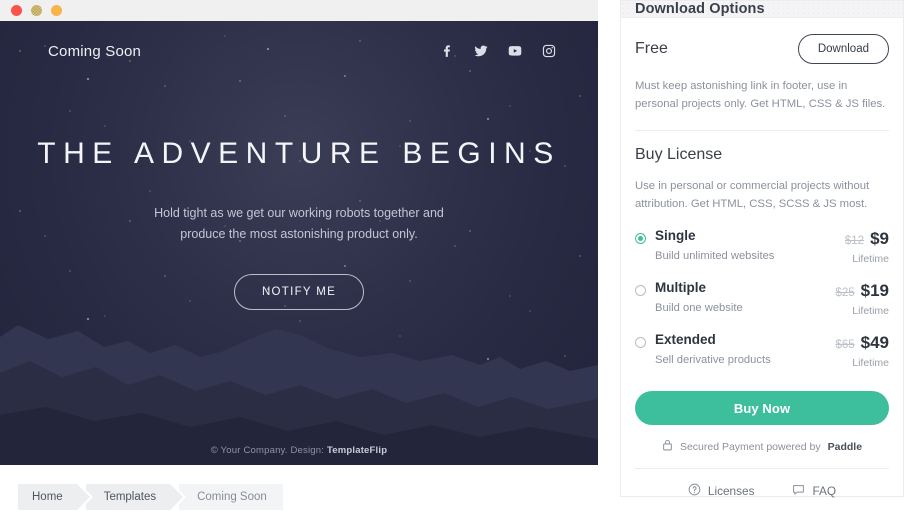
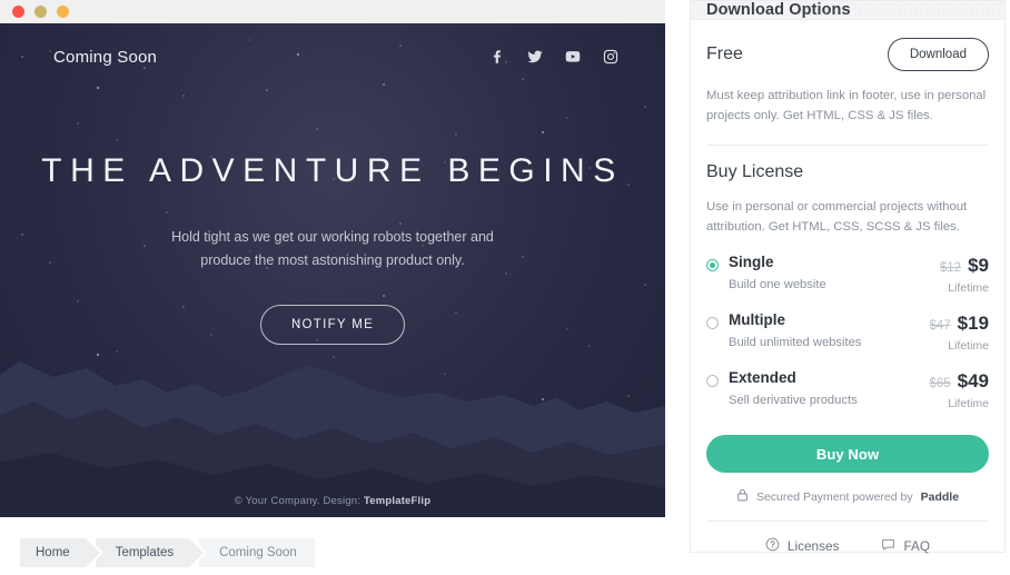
  Coming Soon
  THE ADVENTURE BEGINS
  Hold tight as we get our working robots together and produce the most astonishing product only.
  NOTIFY ME
  © Your Company. Design: TemplateFlip
  Home
  Templates
  Coming Soon
  Download Options
  Free
  Download
- Must keep astonishing link in footer, use in personal projects only. Get HTML, CSS & JS files.
+ Must keep attribution link in footer, use in personal projects only. Get HTML, CSS & JS files.
  Buy License
- Use in personal or commercial projects without attribution. Get HTML, CSS, SCSS & JS most.
+ Use in personal or commercial projects without attribution. Get HTML, CSS, SCSS & JS files.
  Single
- Build unlimited websites
+ Build one website
  $12
  $9
  Lifetime
  Multiple
- Build one website
+ Build unlimited websites
- $25
+ $47
  $19
  Lifetime
  Extended
  Sell derivative products
  $65
  $49
  Lifetime
  Buy Now
  Secured Payment powered by
  Paddle
  Licenses
  FAQ
